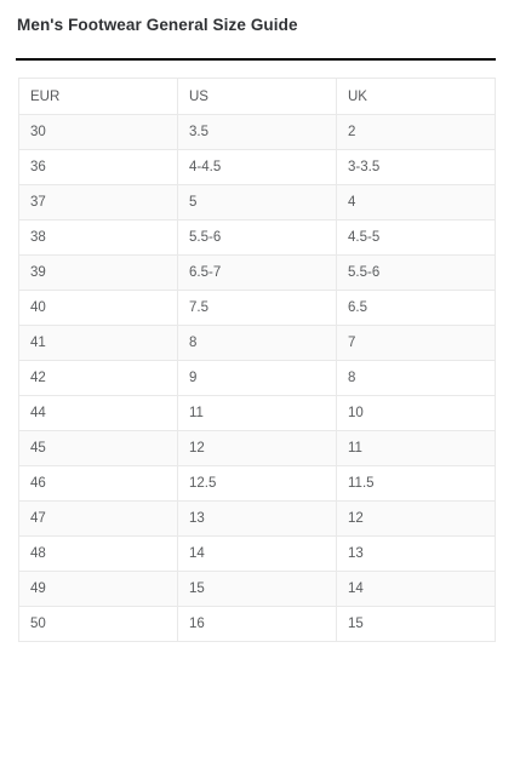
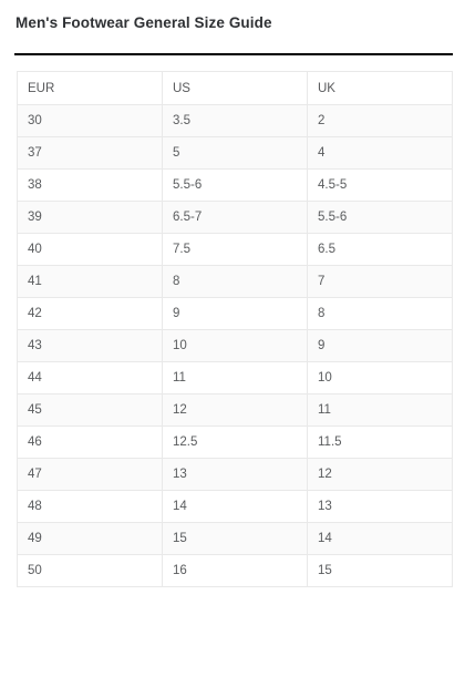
  Men's Footwear General Size Guide
  EUR	US	UK
  30	3.5	2
- 36	4-4.5	3-3.5
  37	5	4
  38	5.5-6	4.5-5
  39	6.5-7	5.5-6
  40	7.5	6.5
  41	8	7
  42	9	8
+ 43	10	9
  44	11	10
  45	12	11
  46	12.5	11.5
  47	13	12
  48	14	13
  49	15	14
  50	16	15
